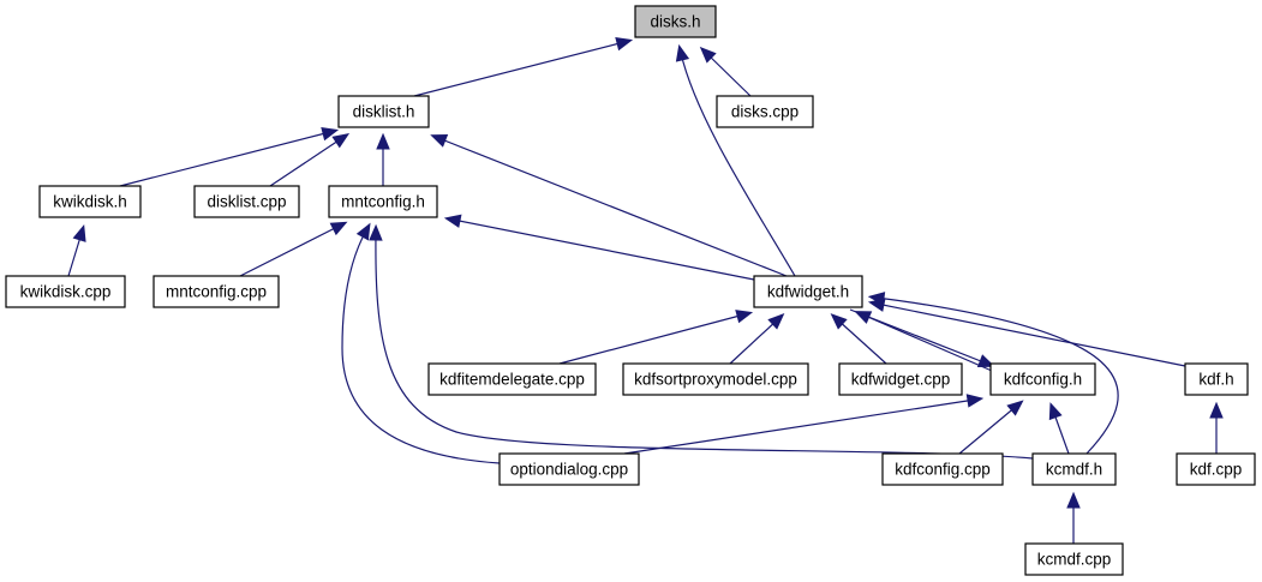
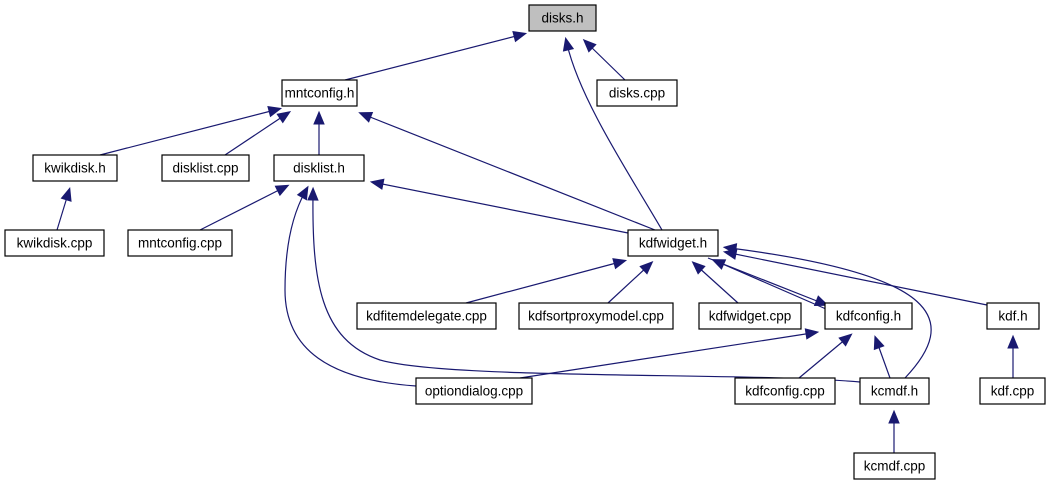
  disks.h
- disklist.h
+ mntconfig.h
  disks.cpp
  kwikdisk.h
  disklist.cpp
- mntconfig.h
+ disklist.h
  kwikdisk.cpp
  mntconfig.cpp
  kdfwidget.h
  kdfitemdelegate.cpp
  kdfsortproxymodel.cpp
  kdfwidget.cpp
  kdfconfig.h
  kdf.h
  optiondialog.cpp
  kdfconfig.cpp
  kcmdf.h
  kdf.cpp
  kcmdf.cpp
